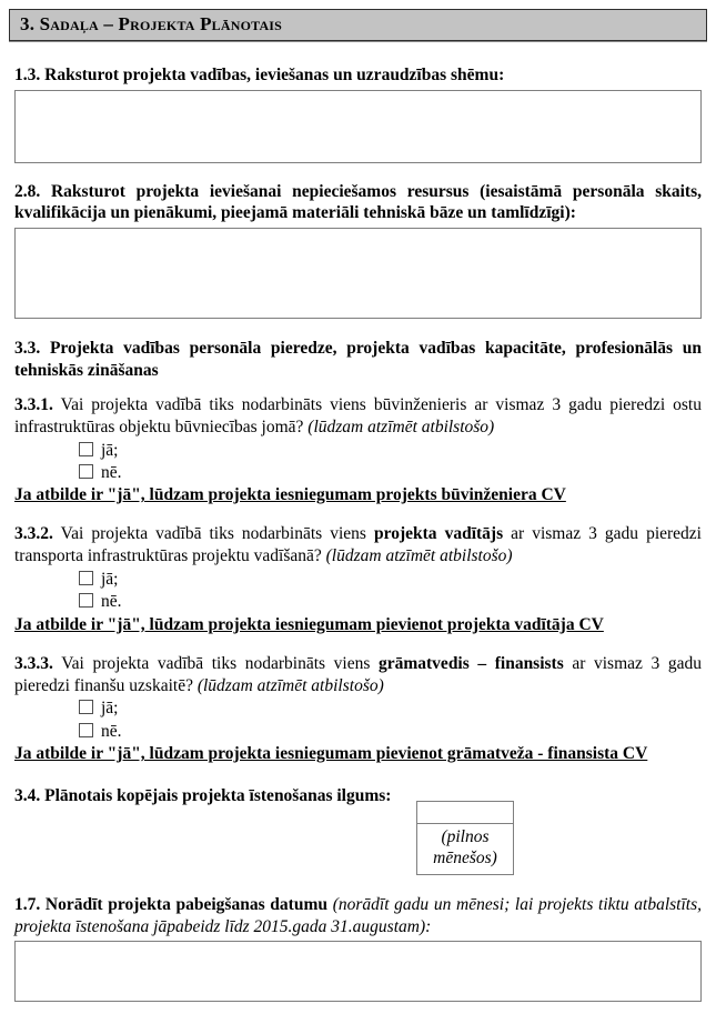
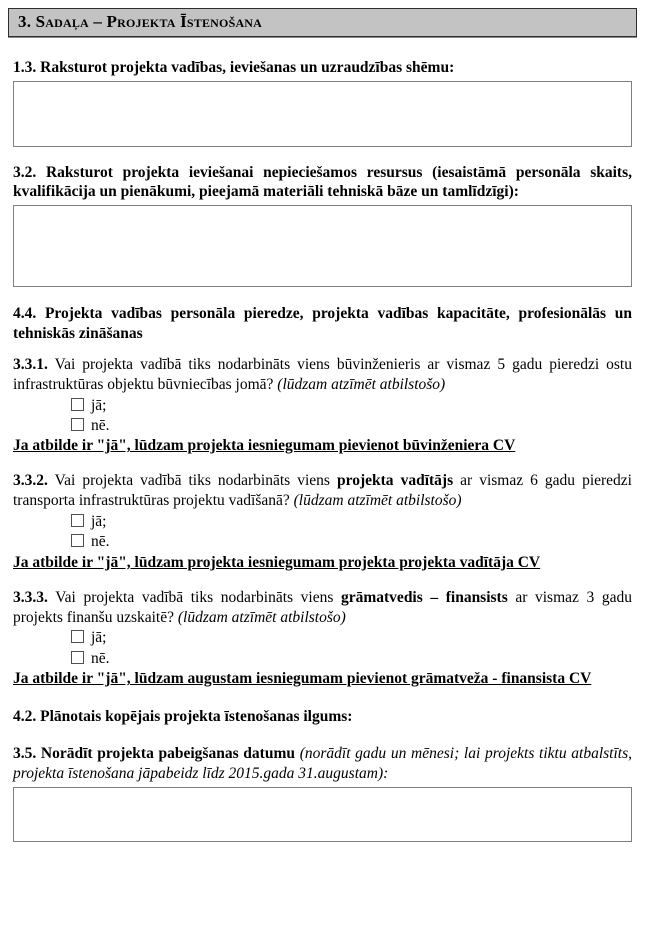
- 3. Sadaļa – Projekta Plānotais
+ 3. Sadaļa – Projekta Īstenošana
  1.3. Raksturot projekta vadības, ieviešanas un uzraudzības shēmu:
- 2.8. Raksturot projekta ieviešanai nepieciešamos resursus (iesaistāmā personāla skaits, kvalifikācija un pienākumi, pieejamā materiāli tehniskā bāze un tamlīdzīgi):
+ 3.2. Raksturot projekta ieviešanai nepieciešamos resursus (iesaistāmā personāla skaits, kvalifikācija un pienākumi, pieejamā materiāli tehniskā bāze un tamlīdzīgi):
- 3.3. Projekta vadības personāla pieredze, projekta vadības kapacitāte, profesionālās un tehniskās zināšanas
+ 4.4. Projekta vadības personāla pieredze, projekta vadības kapacitāte, profesionālās un tehniskās zināšanas
- 3.3.1. Vai projekta vadībā tiks nodarbināts viens būvinženieris ar vismaz 3 gadu pieredzi ostu infrastruktūras objektu būvniecības jomā? (lūdzam atzīmēt atbilstošo)
+ 3.3.1. Vai projekta vadībā tiks nodarbināts viens būvinženieris ar vismaz 5 gadu pieredzi ostu infrastruktūras objektu būvniecības jomā? (lūdzam atzīmēt atbilstošo)
  jā;
  nē.
- Ja atbilde ir "jā", lūdzam projekta iesniegumam projekts būvinženiera CV
+ Ja atbilde ir "jā", lūdzam projekta iesniegumam pievienot būvinženiera CV
- 3.3.2. Vai projekta vadībā tiks nodarbināts viens projekta vadītājs ar vismaz 3 gadu pieredzi transporta infrastruktūras projektu vadīšanā? (lūdzam atzīmēt atbilstošo)
+ 3.3.2. Vai projekta vadībā tiks nodarbināts viens projekta vadītājs ar vismaz 6 gadu pieredzi transporta infrastruktūras projektu vadīšanā? (lūdzam atzīmēt atbilstošo)
  jā;
  nē.
- Ja atbilde ir "jā", lūdzam projekta iesniegumam pievienot projekta vadītāja CV
+ Ja atbilde ir "jā", lūdzam projekta iesniegumam projekta projekta vadītāja CV
- 3.3.3. Vai projekta vadībā tiks nodarbināts viens grāmatvedis – finansists ar vismaz 3 gadu pieredzi finanšu uzskaitē? (lūdzam atzīmēt atbilstošo)
+ 3.3.3. Vai projekta vadībā tiks nodarbināts viens grāmatvedis – finansists ar vismaz 3 gadu projekts finanšu uzskaitē? (lūdzam atzīmēt atbilstošo)
  jā;
  nē.
- Ja atbilde ir "jā", lūdzam projekta iesniegumam pievienot grāmatveža - finansista CV
+ Ja atbilde ir "jā", lūdzam augustam iesniegumam pievienot grāmatveža - finansista CV
- 3.4. Plānotais kopējais projekta īstenošanas ilgums:
+ 4.2. Plānotais kopējais projekta īstenošanas ilgums:
- (pilnos mēnešos)
- 1.7. Norādīt projekta pabeigšanas datumu (norādīt gadu un mēnesi; lai projekts tiktu atbalstīts, projekta īstenošana jāpabeidz līdz 2015.gada 31.augustam):
+ 3.5. Norādīt projekta pabeigšanas datumu (norādīt gadu un mēnesi; lai projekts tiktu atbalstīts, projekta īstenošana jāpabeidz līdz 2015.gada 31.augustam):
